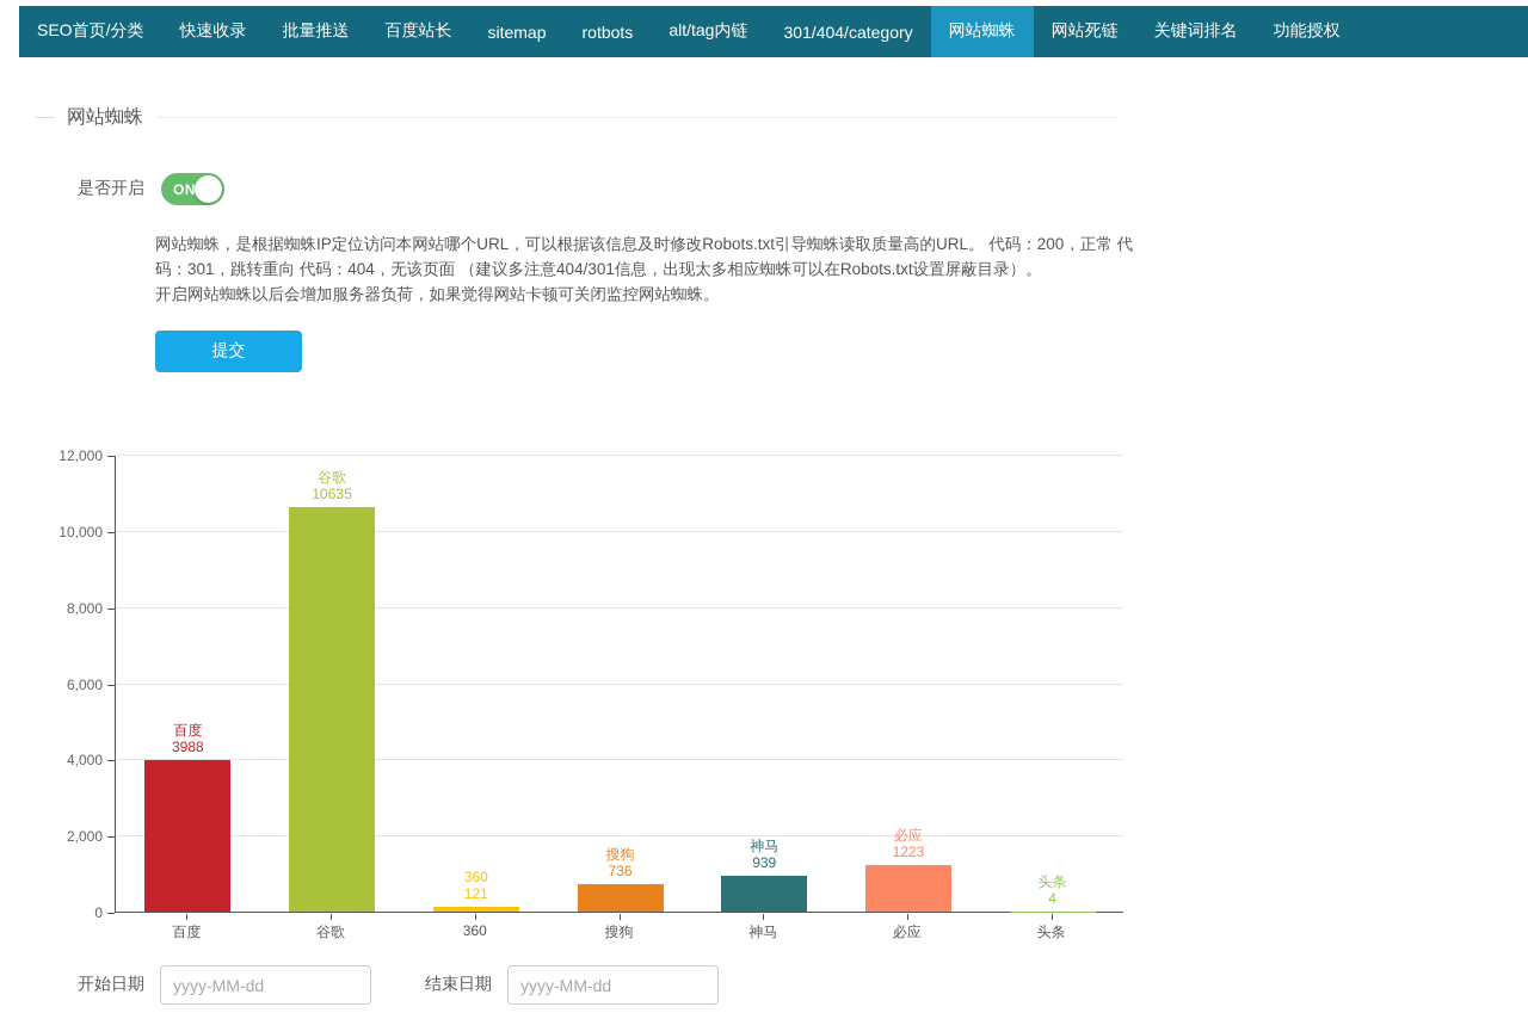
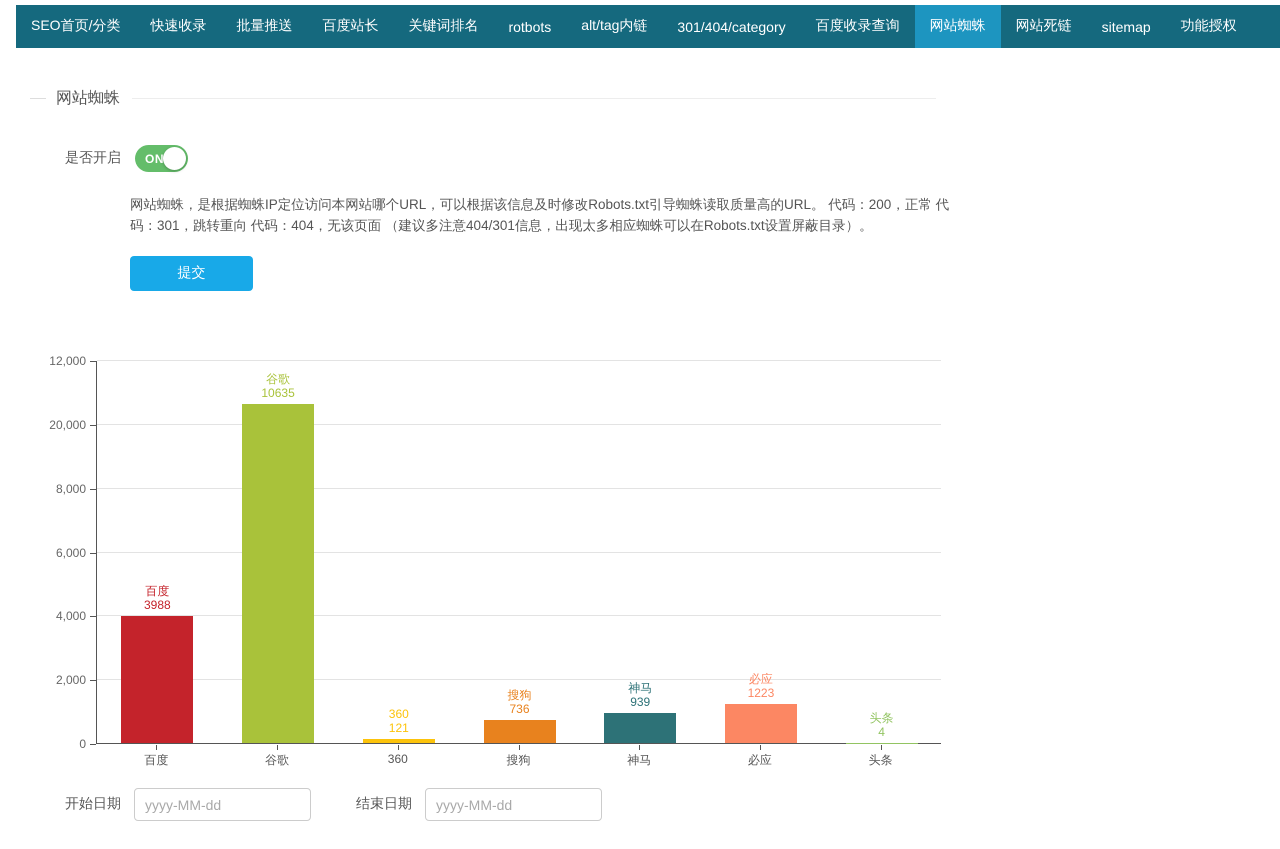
  SEO首页/分类
  快速收录
  批量推送
  百度站长
- sitemap
+ 关键词排名
  rotbots
  alt/tag内链
  301/404/category
+ 百度收录查询
  网站蜘蛛
  网站死链
- 关键词排名
+ sitemap
  功能授权
  网站蜘蛛
  是否开启
  ON
  网站蜘蛛，是根据蜘蛛IP定位访问本网站哪个URL，可以根据该信息及时修改Robots.txt引导蜘蛛读取质量高的URL。 代码：200，正常 代码：301，跳转重向 代码：404，无该页面 （建议多注意404/301信息，出现太多相应蜘蛛可以在Robots.txt设置屏蔽目录）。
- 开启网站蜘蛛以后会增加服务器负荷，如果觉得网站卡顿可关闭监控网站蜘蛛。
  提交
  百度
  3988
  谷歌
  10635
  360
  121
  搜狗
  736
  神马
  939
  必应
  1223
  头条
  4
  0
  2,000
  4,000
  6,000
  8,000
- 10,000
+ 20,000
  12,000
  百度
  谷歌
  360
  搜狗
  神马
  必应
  头条
  开始日期
  yyyy-MM-dd
  结束日期
  yyyy-MM-dd
